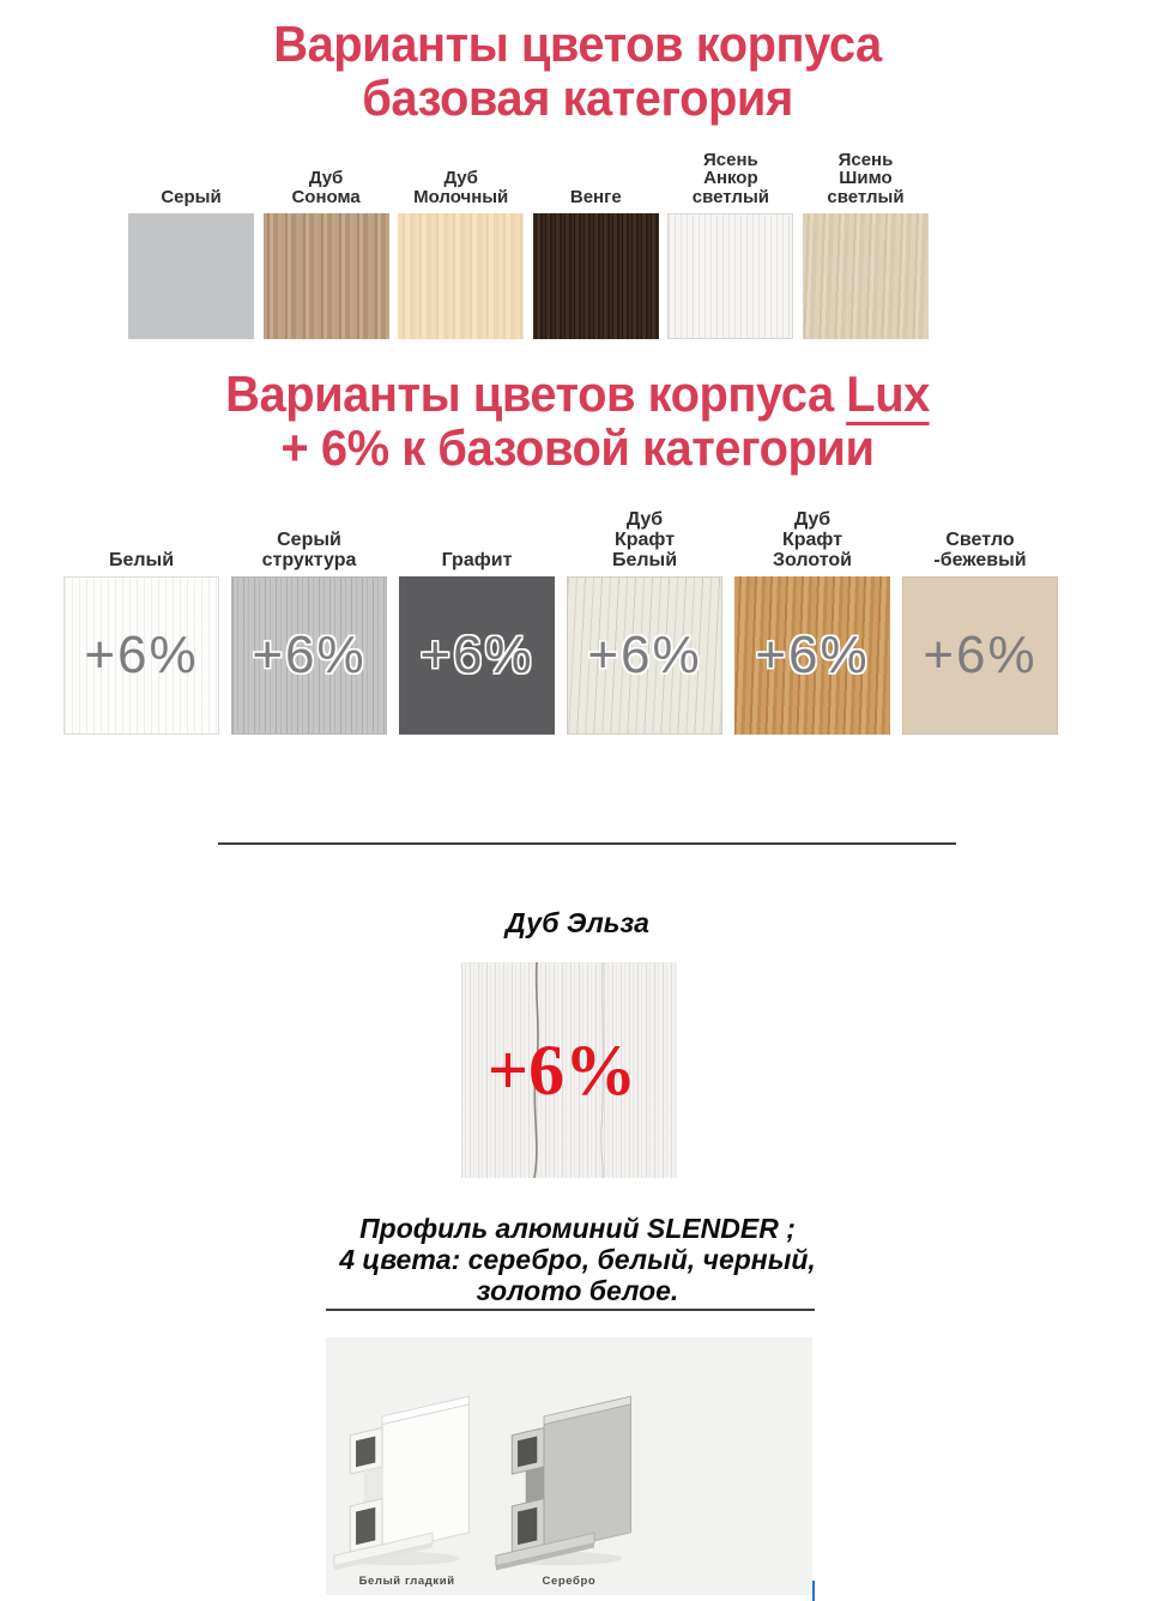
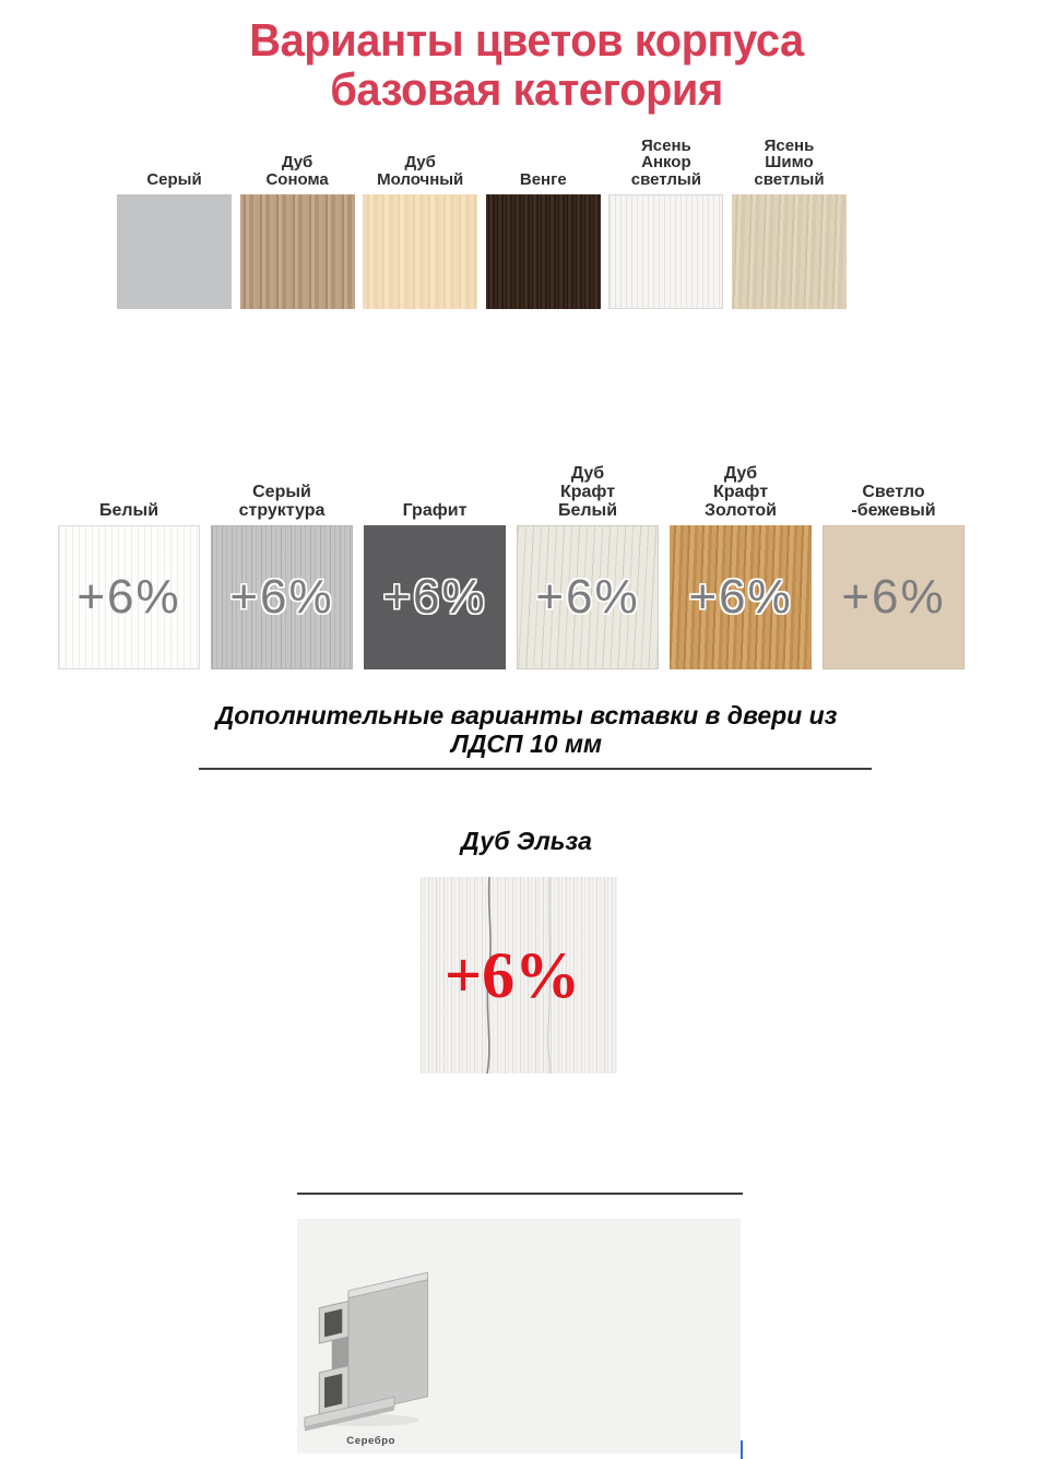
  Варианты цветов корпуса
  базовая категория
  Серый
  Дуб
  Сонома
  Дуб
  Молочный
  Венге
  Ясень
  Анкор
  светлый
  Ясень
  Шимо
  светлый
- Варианты цветов корпуса Lux
- + 6% к базовой категории
  Белый
  +6%
  Серый
  структура
  +6%
  Графит
  +6%
  Дуб
  Крафт
  Белый
  +6%
  Дуб
  Крафт
  Золотой
  +6%
  Светло
  -бежевый
  +6%
+ Дополнительные варианты вставки в двери из
+ ЛДСП 10 мм
  Дуб Эльза
  +6%
- Профиль алюминий SLENDER ;
- 4 цвета: серебро, белый, черный,
- золото белое.
- Белый гладкий
  Серебро
